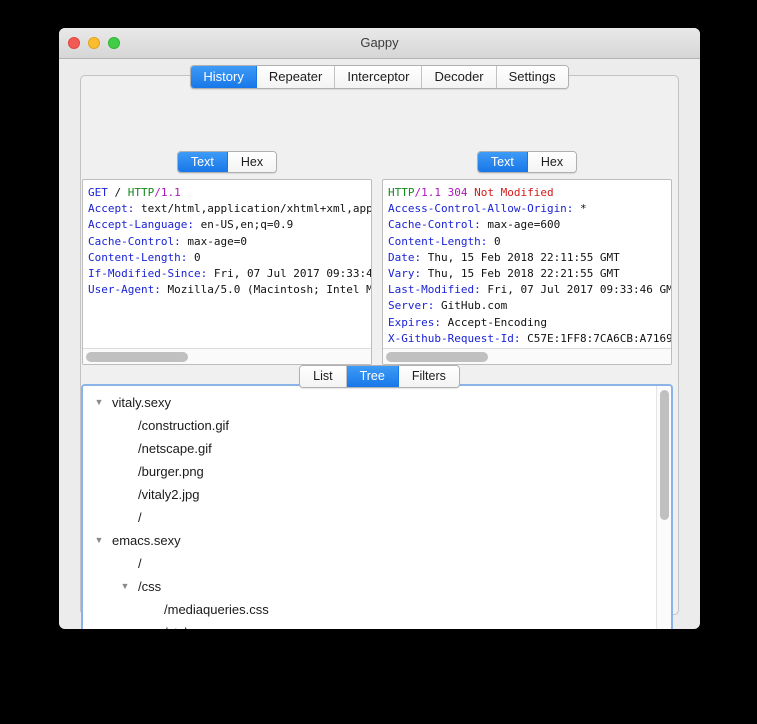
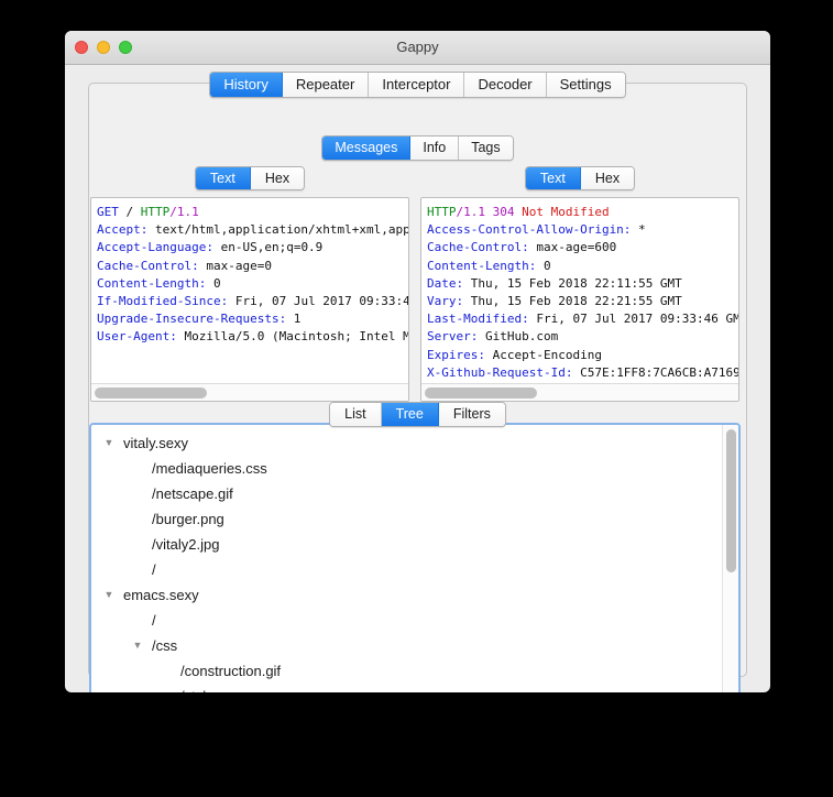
  Gappy
  History
  Repeater
  Interceptor
  Decoder
  Settings
+ Messages
+ Info
+ Tags
  Text
  Hex
  GET / HTTP/1.1
  Accept: text/html,application/xhtml+xml,app
  Accept-Language: en-US,en;q=0.9
  Cache-Control: max-age=0
  Content-Length: 0
  If-Modified-Since: Fri, 07 Jul 2017 09:33:4
+ Upgrade-Insecure-Requests: 1
  User-Agent: Mozilla/5.0 (Macintosh; Intel M
  Text
  Hex
  HTTP/1.1 304 Not Modified
  Access-Control-Allow-Origin: *
  Cache-Control: max-age=600
  Content-Length: 0
  Date: Thu, 15 Feb 2018 22:11:55 GMT
  Vary: Thu, 15 Feb 2018 22:21:55 GMT
  Last-Modified: Fri, 07 Jul 2017 09:33:46 GM
  Server: GitHub.com
  Expires: Accept-Encoding
  X-Github-Request-Id: C57E:1FF8:7CA6CB:A7169
  List
  Tree
  Filters
  ▼
  vitaly.sexy
- /construction.gif
+ /mediaqueries.css
  /netscape.gif
  /burger.png
  /vitaly2.jpg
  /
  ▼
  emacs.sexy
  /
  ▼
  /css
- /mediaqueries.css
+ /construction.gif
